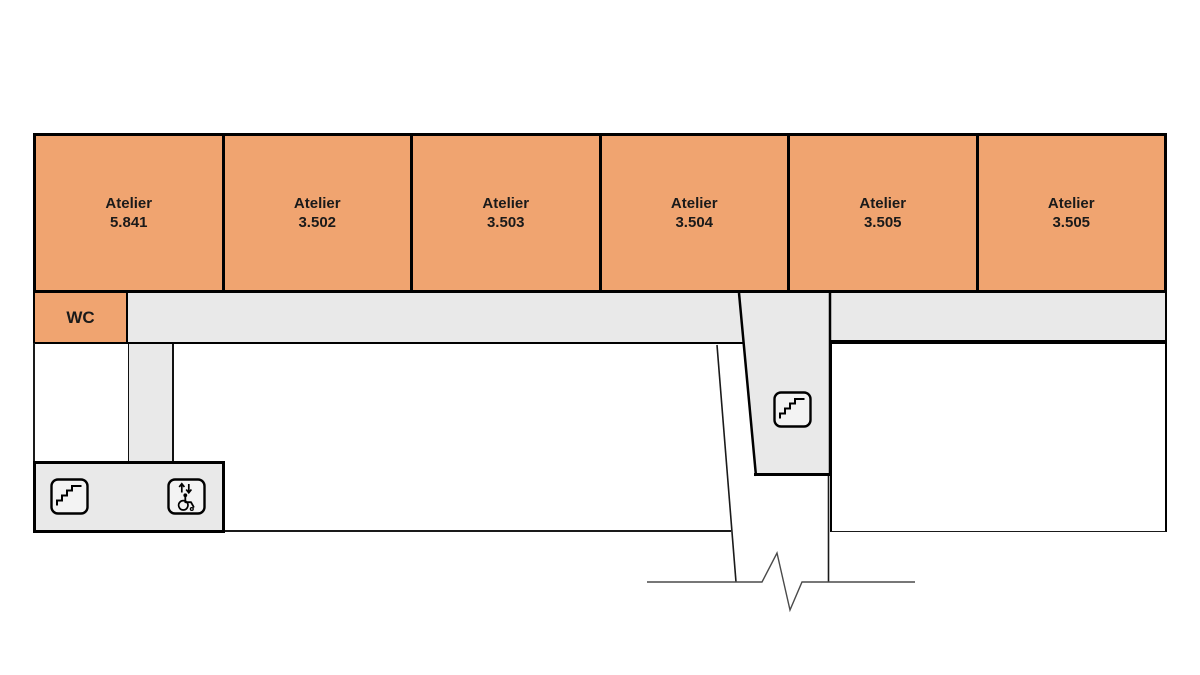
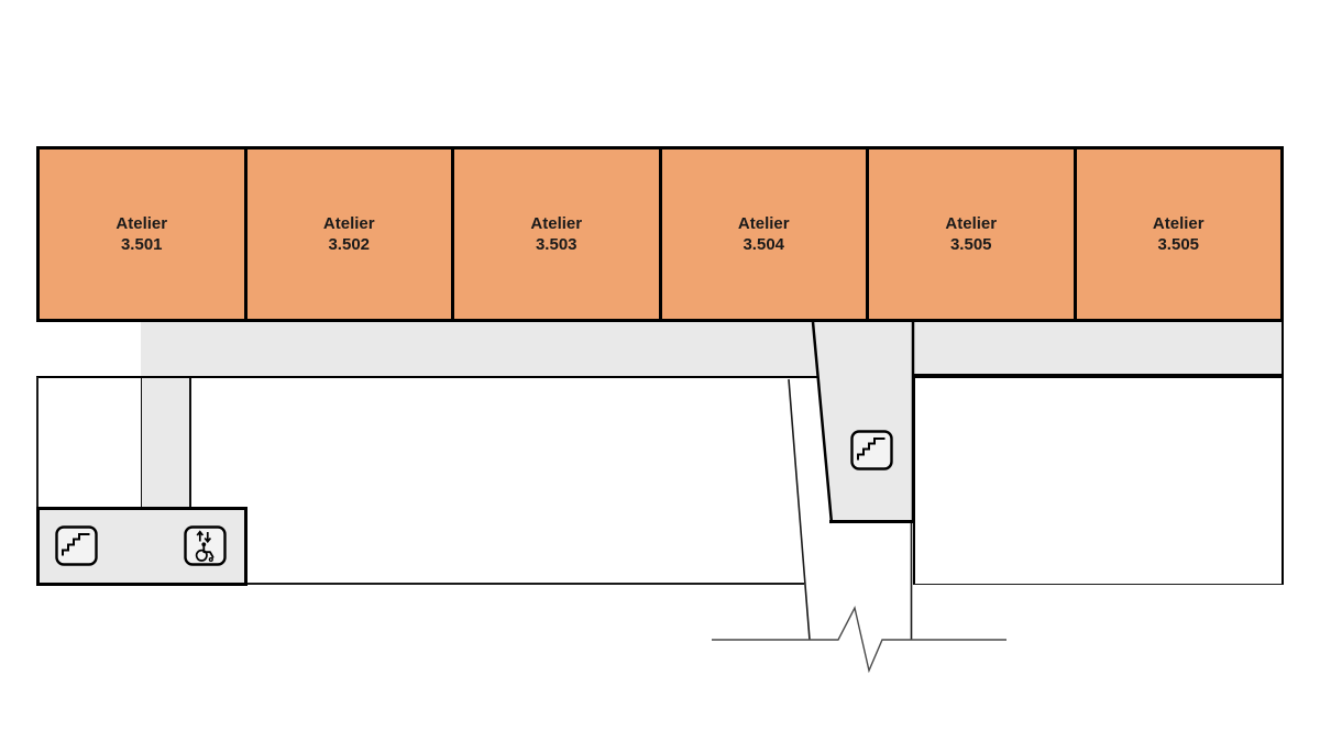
  Atelier
- 5.841
+ 3.501
  Atelier
  3.502
  Atelier
  3.503
  Atelier
  3.504
  Atelier
  3.505
  Atelier
  3.505
- WC
